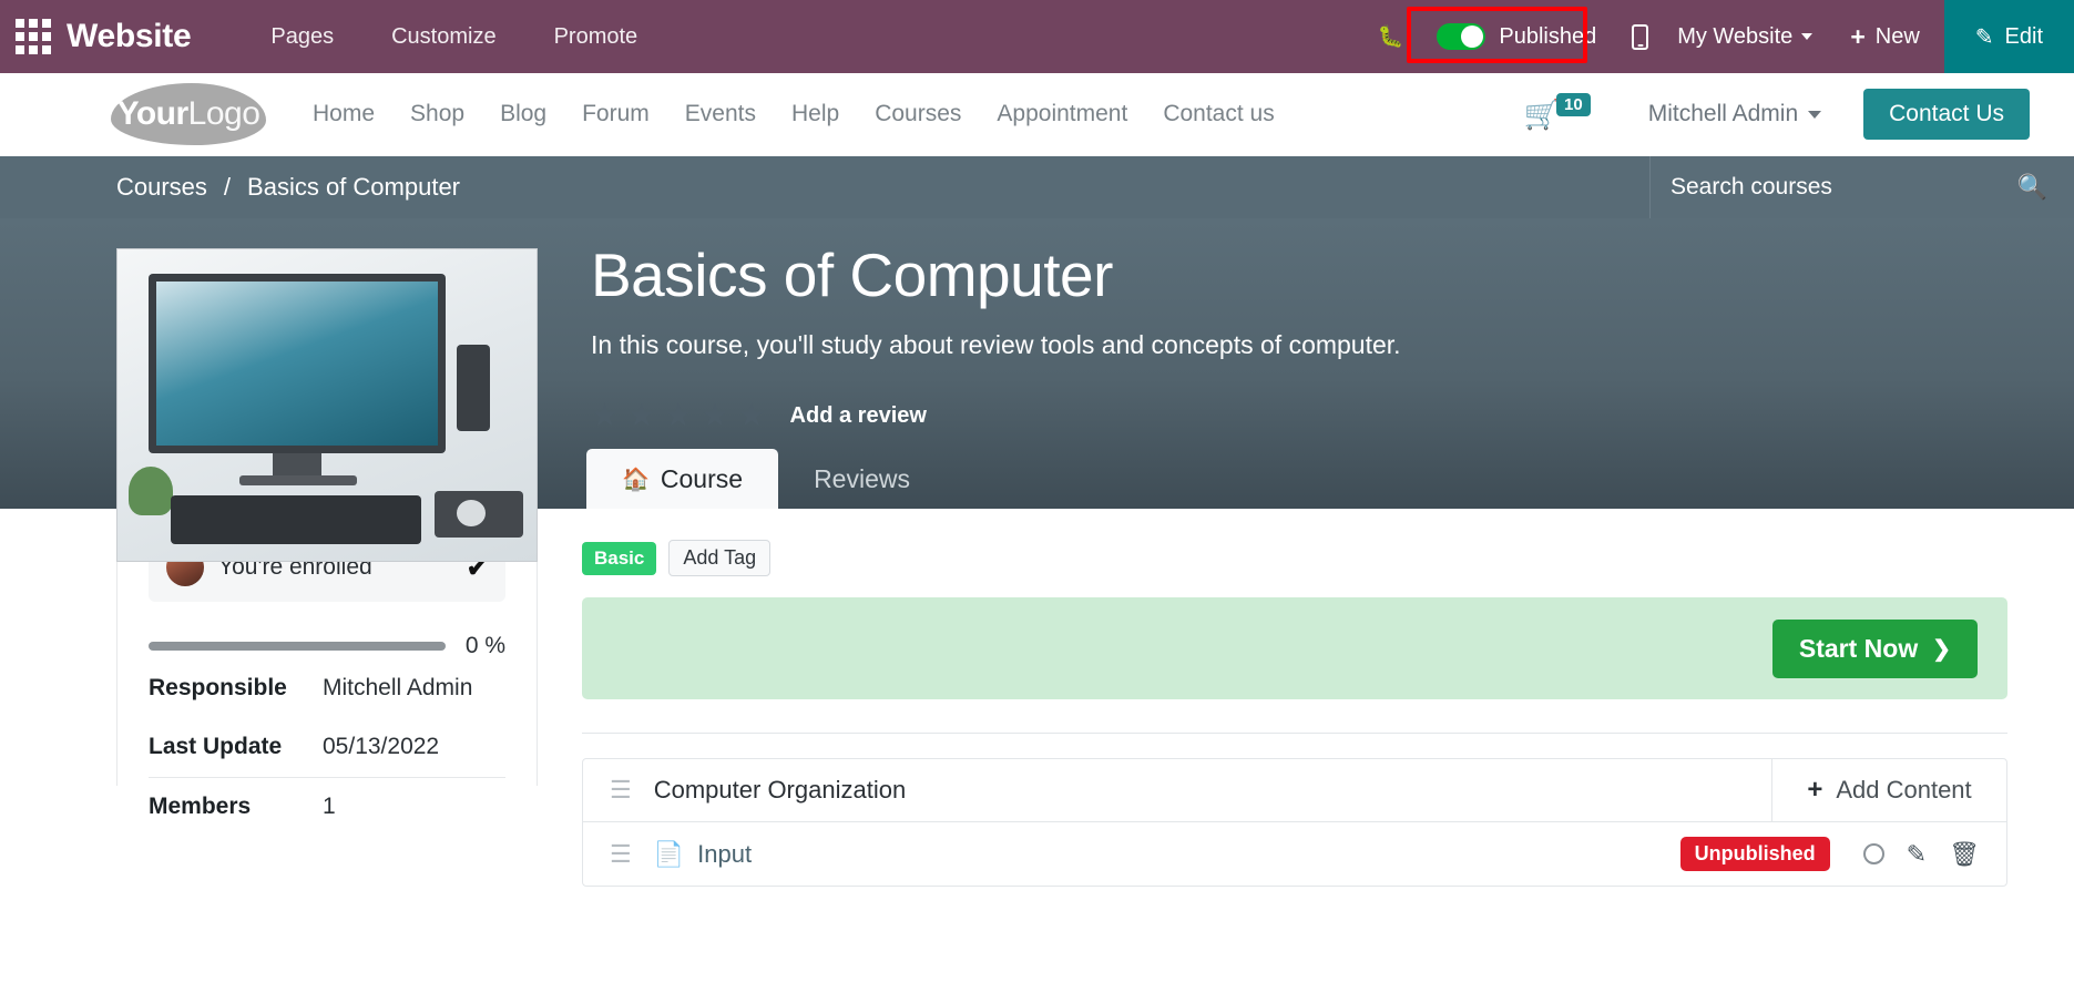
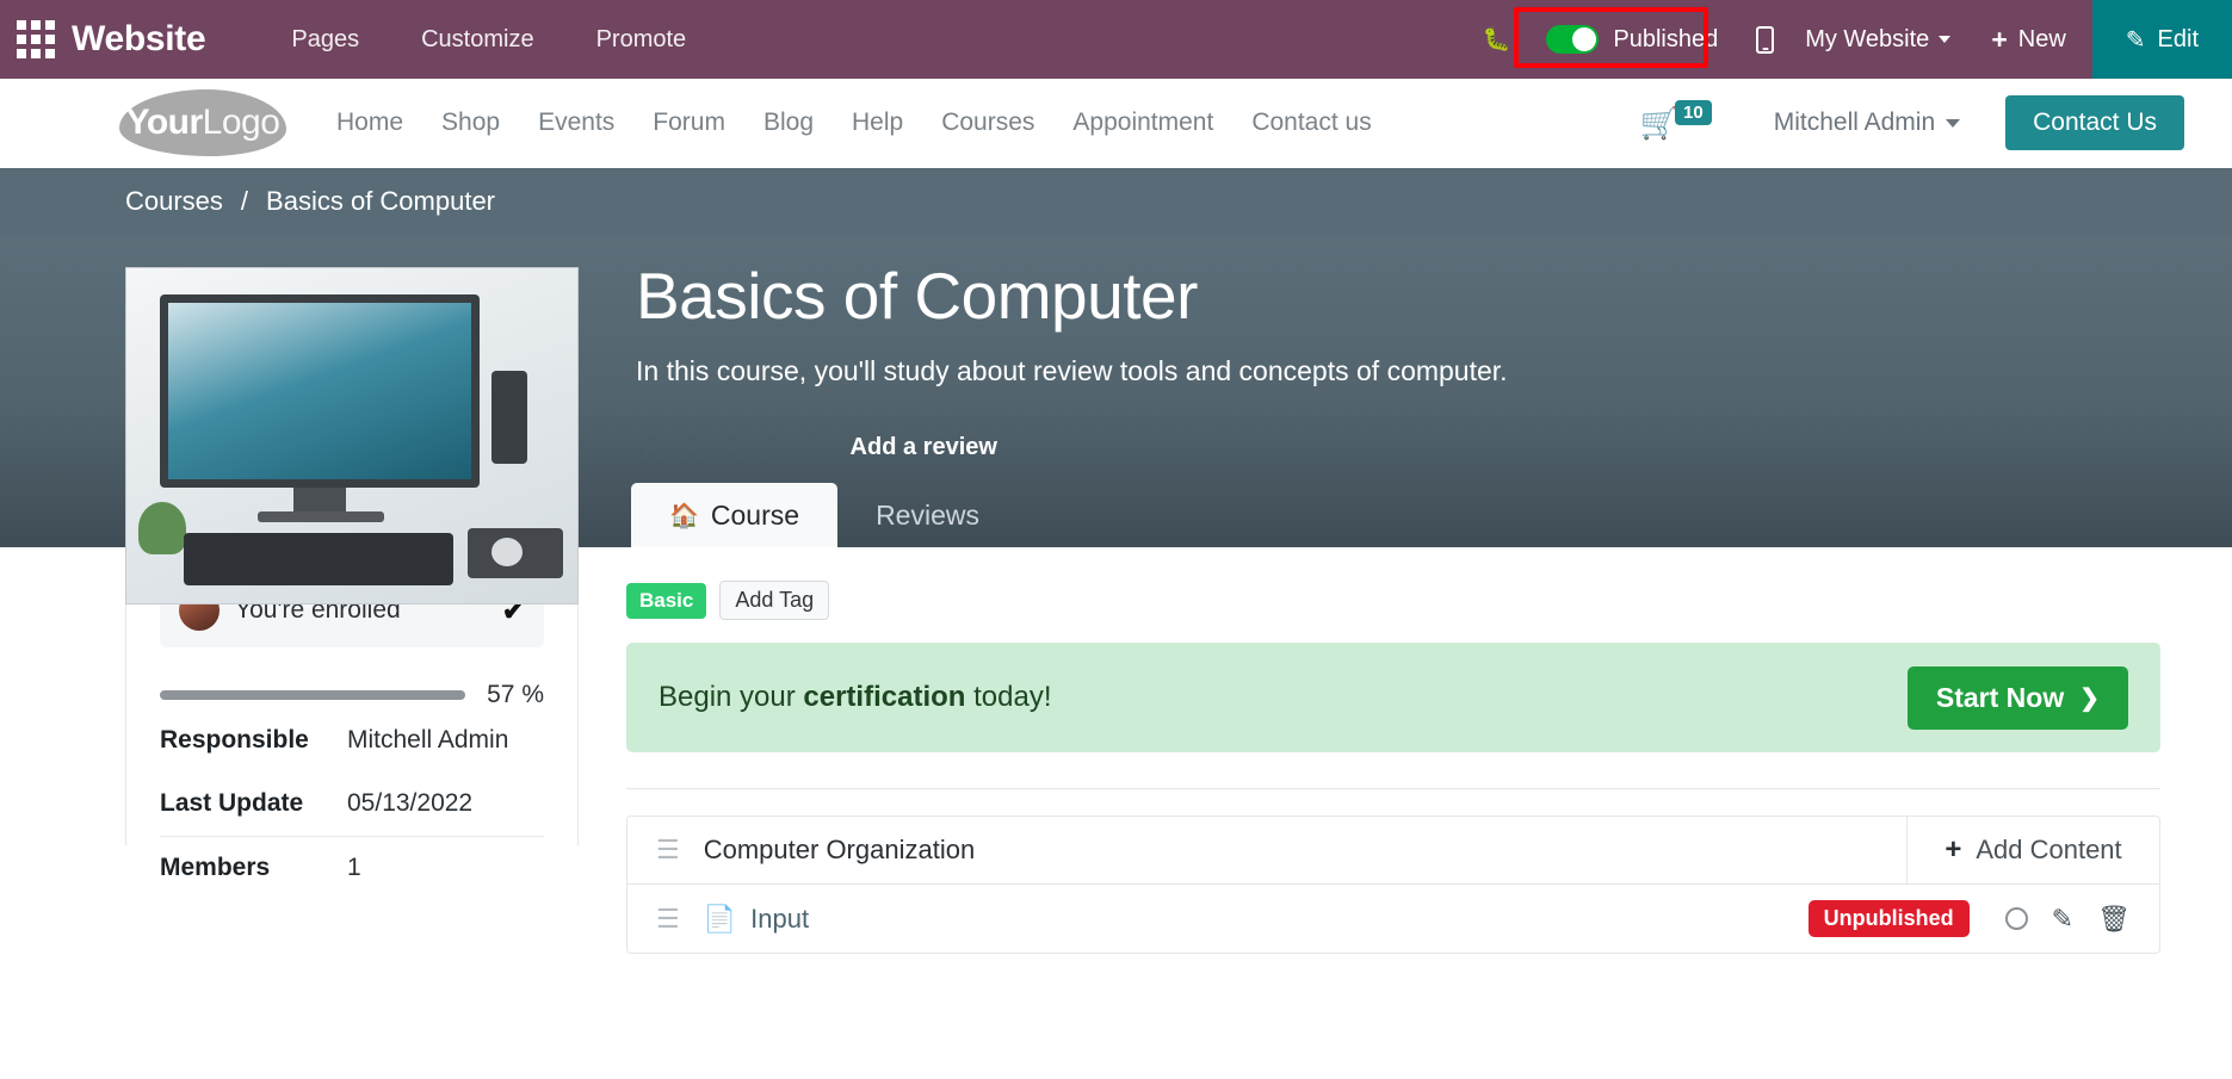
  Website
  Pages
  Customize
  Promote
  🐛
  Published
  My Website
  +
  New
  ✎
  Edit
  Your
  Logo
  Home
  Shop
- Blog
+ Events
  Forum
- Events
+ Blog
  Help
  Courses
  Appointment
  Contact us
  🛒
  10
  Mitchell Admin
  Contact Us
  Courses
  /
  Basics of Computer
- Search courses
- 🔍
  Basics of Computer
  In this course, you'll study about review tools and concepts of computer.
  Add a review
  🏠
  Course
  Reviews
  You're enrolled
  ✔
- 0 %
+ 57 %
  Responsible
  Mitchell Admin
  Last Update
  05/13/2022
  Members
  1
  Basic
  Add Tag
+ Begin your certification today!
  Start Now
  ❯
  ☰
  Computer Organization
  +
  Add Content
  ☰
  📄
  Input
  Unpublished
  ✎
  🗑
